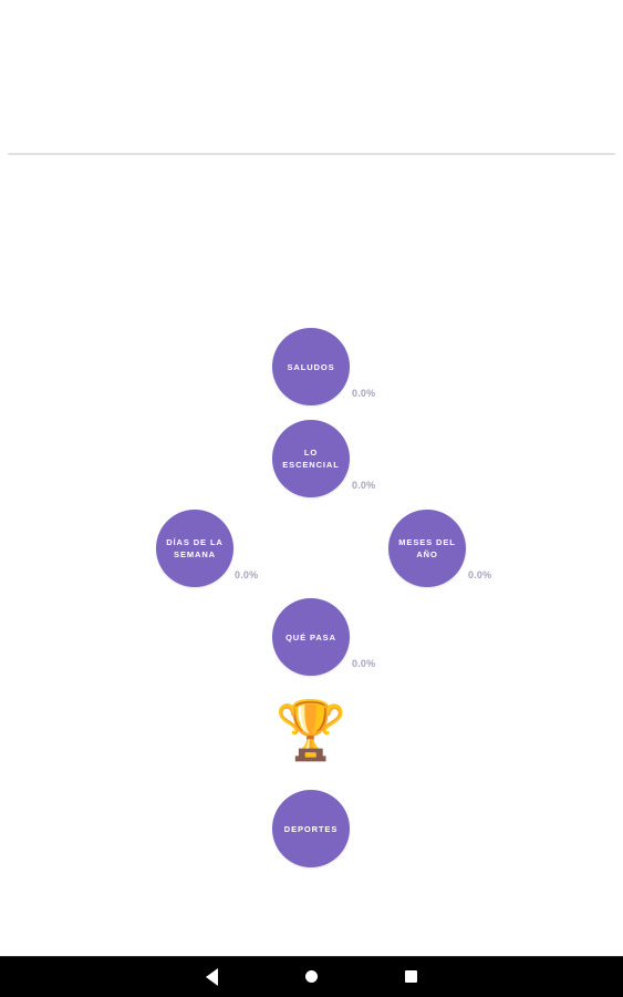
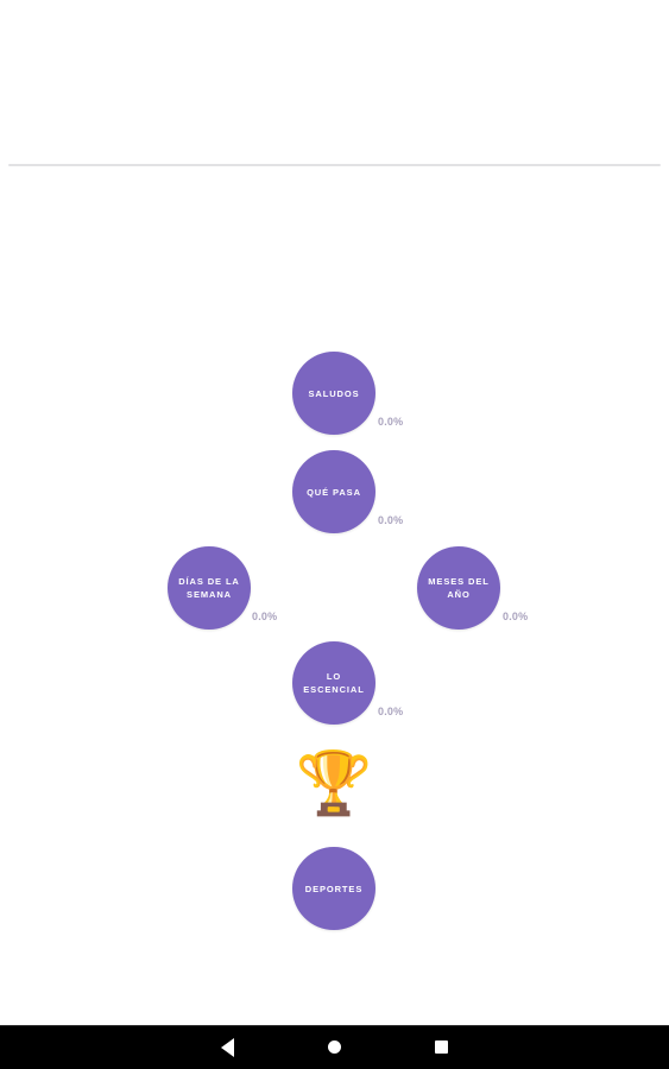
  SALUDOS
  0.0%
- LO ESCENCIAL
+ QUÉ PASA
  0.0%
  DÍAS DE LA SEMANA
  0.0%
  MESES DEL AÑO
  0.0%
- QUÉ PASA
+ LO ESCENCIAL
  0.0%
  🏆
  DEPORTES
